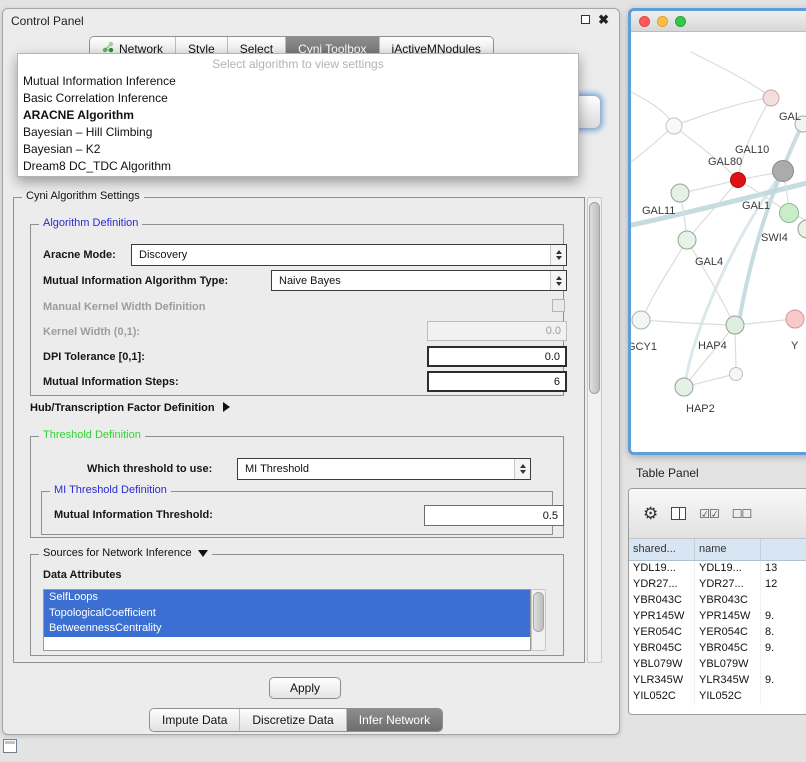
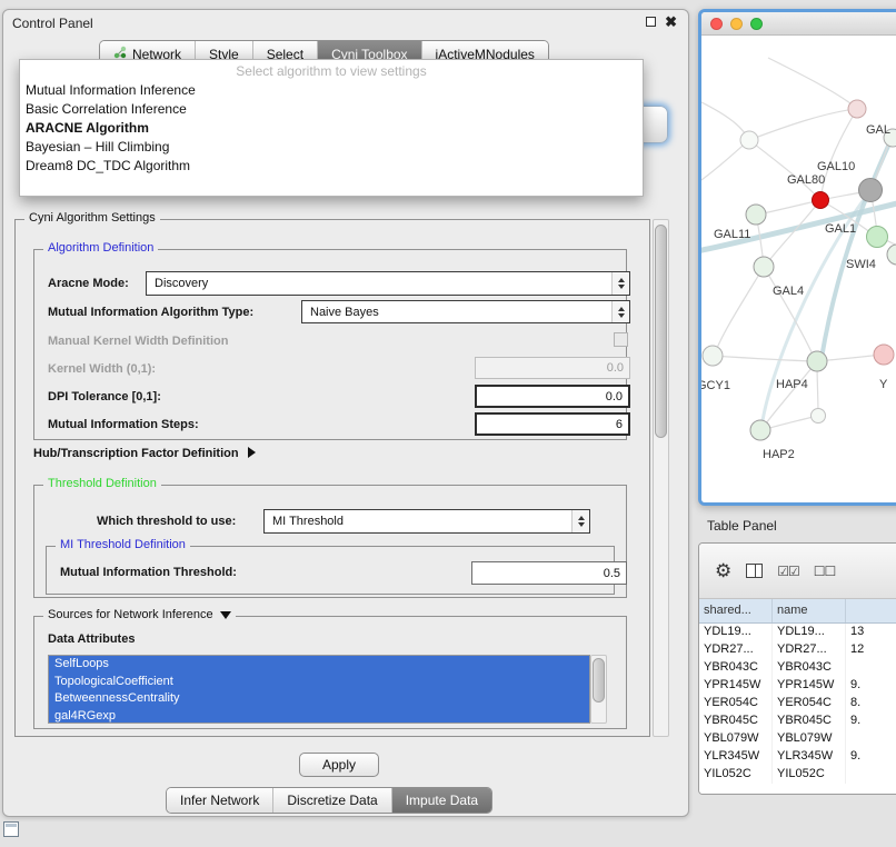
  Control Panel
  ✖
  Network
  Style
  Select
  Cyni Toolbox
  jActiveMNodules
  Select algorithm to view settings
  Mutual Information Inference
  Basic Correlation Inference
  ARACNE Algorithm
  Bayesian – Hill Climbing
- Bayesian – K2
  Dream8 DC_TDC Algorithm
  Cyni Algorithm Settings
  Algorithm Definition
  Aracne Mode:
  Discovery
  Mutual Information Algorithm Type:
  Naive Bayes
  Manual Kernel Width Definition
  Kernel Width (0,1):
  0.0
  DPI Tolerance [0,1]:
  0.0
  Mutual Information Steps:
  6
  Hub/Transcription Factor Definition
  Threshold Definition
  Which threshold to use:
  MI Threshold
  MI Threshold Definition
  Mutual Information Threshold:
  0.5
  Sources for Network Inference
  Data Attributes
  SelfLoops
  TopologicalCoefficient
  BetweennessCentrality
+ gal4RGexp
  Apply
- Impute Data
+ Infer Network
  Discretize Data
- Infer Network
+ Impute Data
  GAL80
  GAL10
  GAL11
  GAL1
  SWI4
  GAL4
  GCY1
  HAP4
  HAP2
  Y
  GAL
  Table Panel
  ⚙
  ☑☑
  ☐☐
  shared...
  name
  YDL19...
  YDL19...
  13
  YDR27...
  YDR27...
  12
  YBR043C
  YBR043C
  YPR145W
  YPR145W
  9.
  YER054C
  YER054C
  8.
  YBR045C
  YBR045C
  9.
  YBL079W
  YBL079W
  YLR345W
  YLR345W
  9.
  YIL052C
  YIL052C
